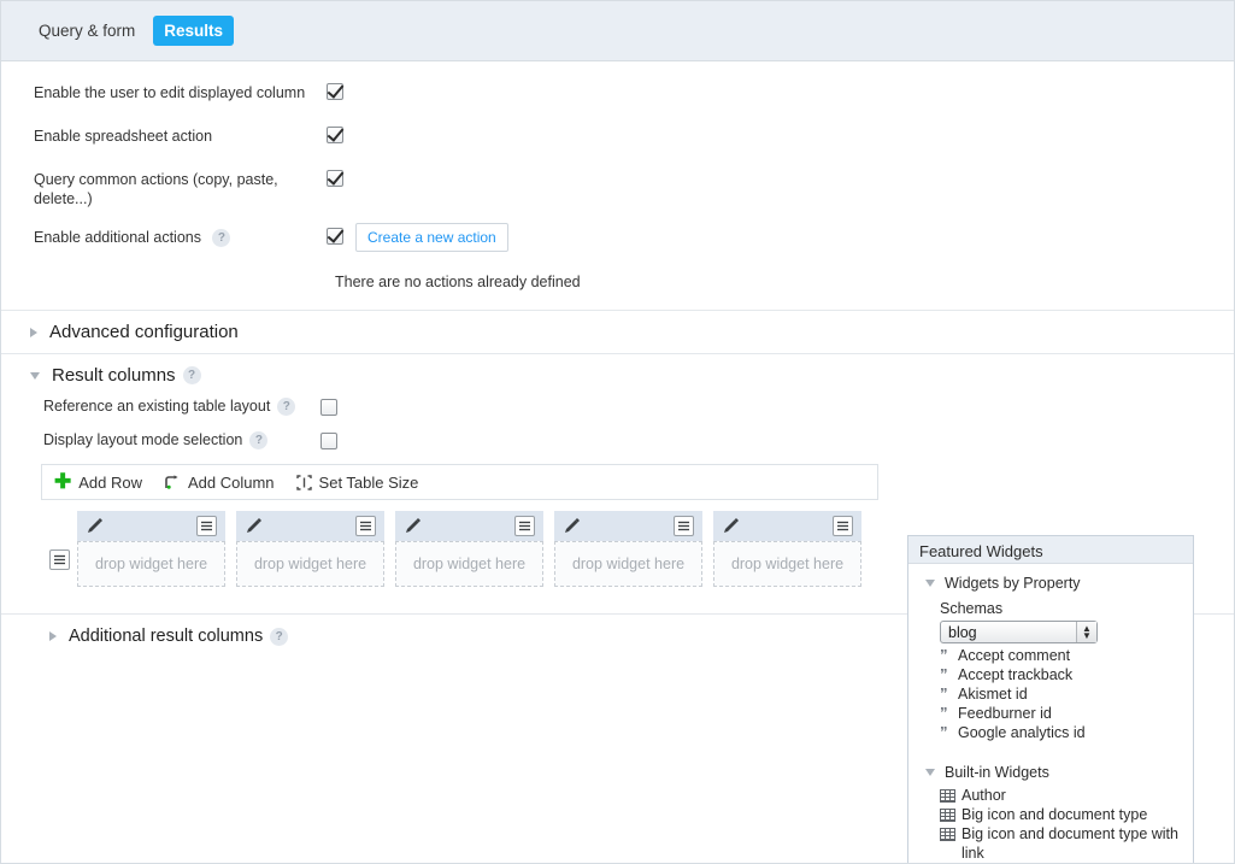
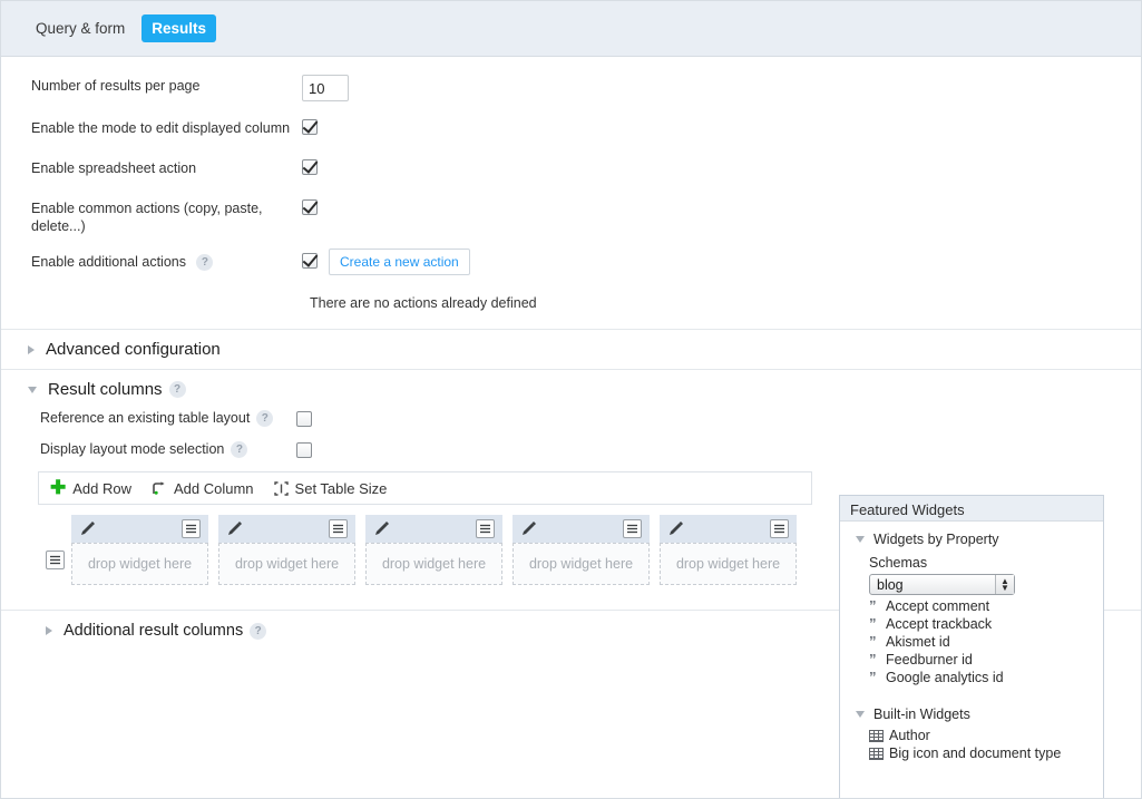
  Query & form
  Results
+ Number of results per page
+ 10
- Enable the user to edit displayed column
+ Enable the mode to edit displayed column
  Enable spreadsheet action
- Query common actions (copy, paste, delete...)
+ Enable common actions (copy, paste, delete...)
  Enable additional actions ?
  Create a new action
  There are no actions already defined
  Advanced configuration
  Result columns
  ?
  Reference an existing table layout
  ?
  Display layout mode selection
  ?
  ✚
  Add Row
  Add Column
  Set Table Size
  drop widget here
  drop widget here
  drop widget here
  drop widget here
  drop widget here
  Additional result columns
  ?
  Featured Widgets
  Widgets by Property
  Schemas
  blog
  ▲
  ▼
  ”
  Accept comment
  ”
  Accept trackback
  ”
  Akismet id
  ”
  Feedburner id
  ”
  Google analytics id
  Built-in Widgets
  Author
  Big icon and document type
- Big icon and document type with link
